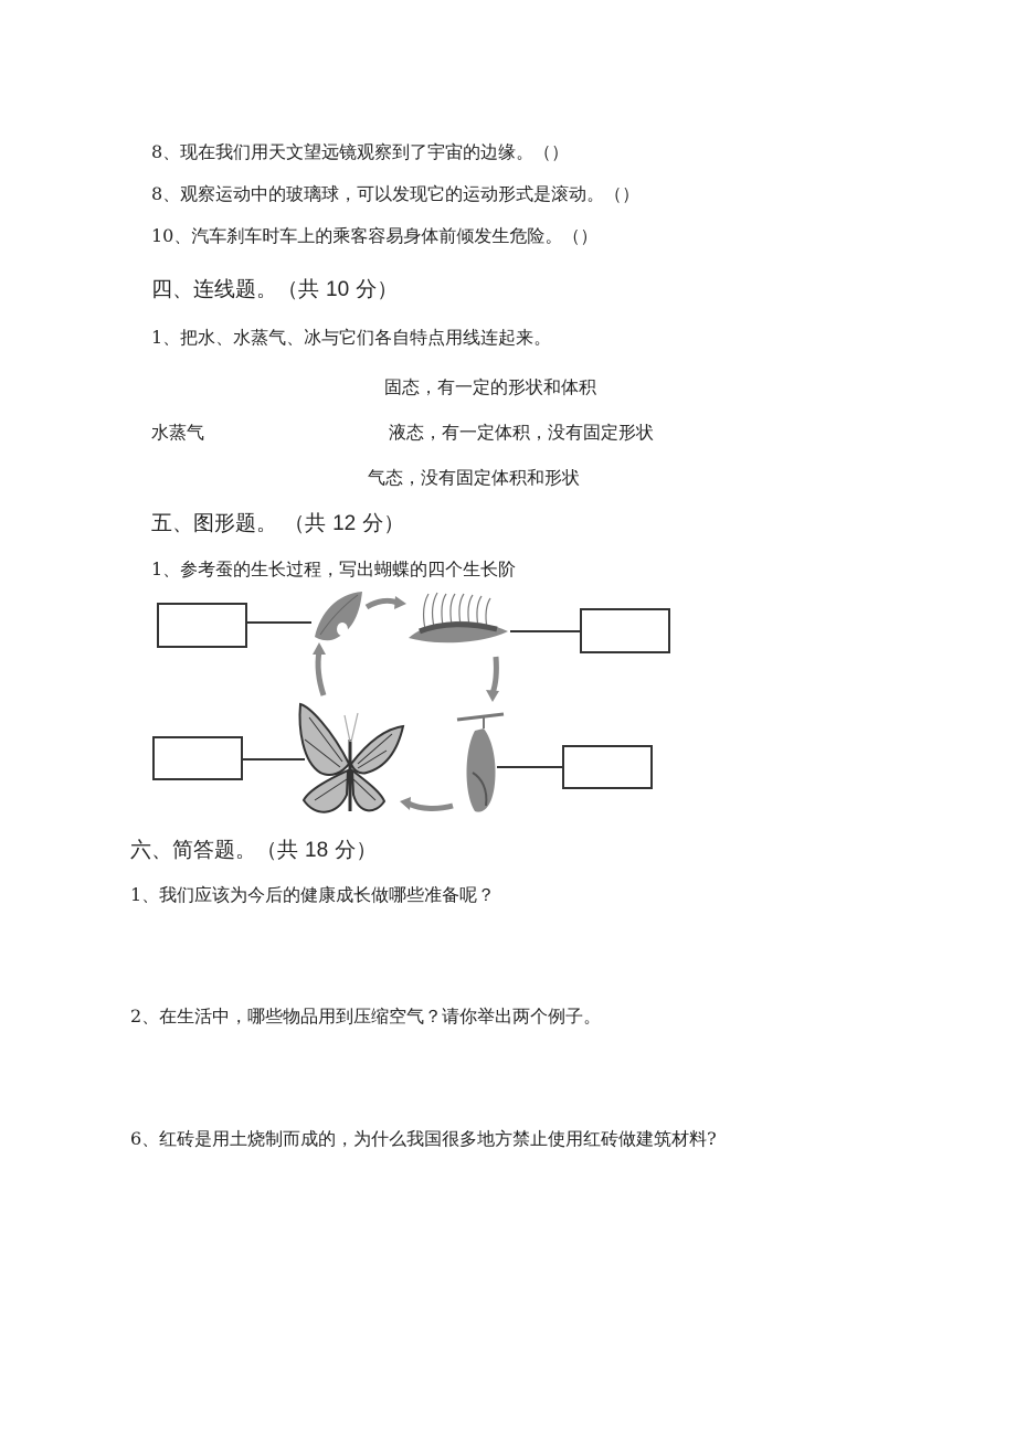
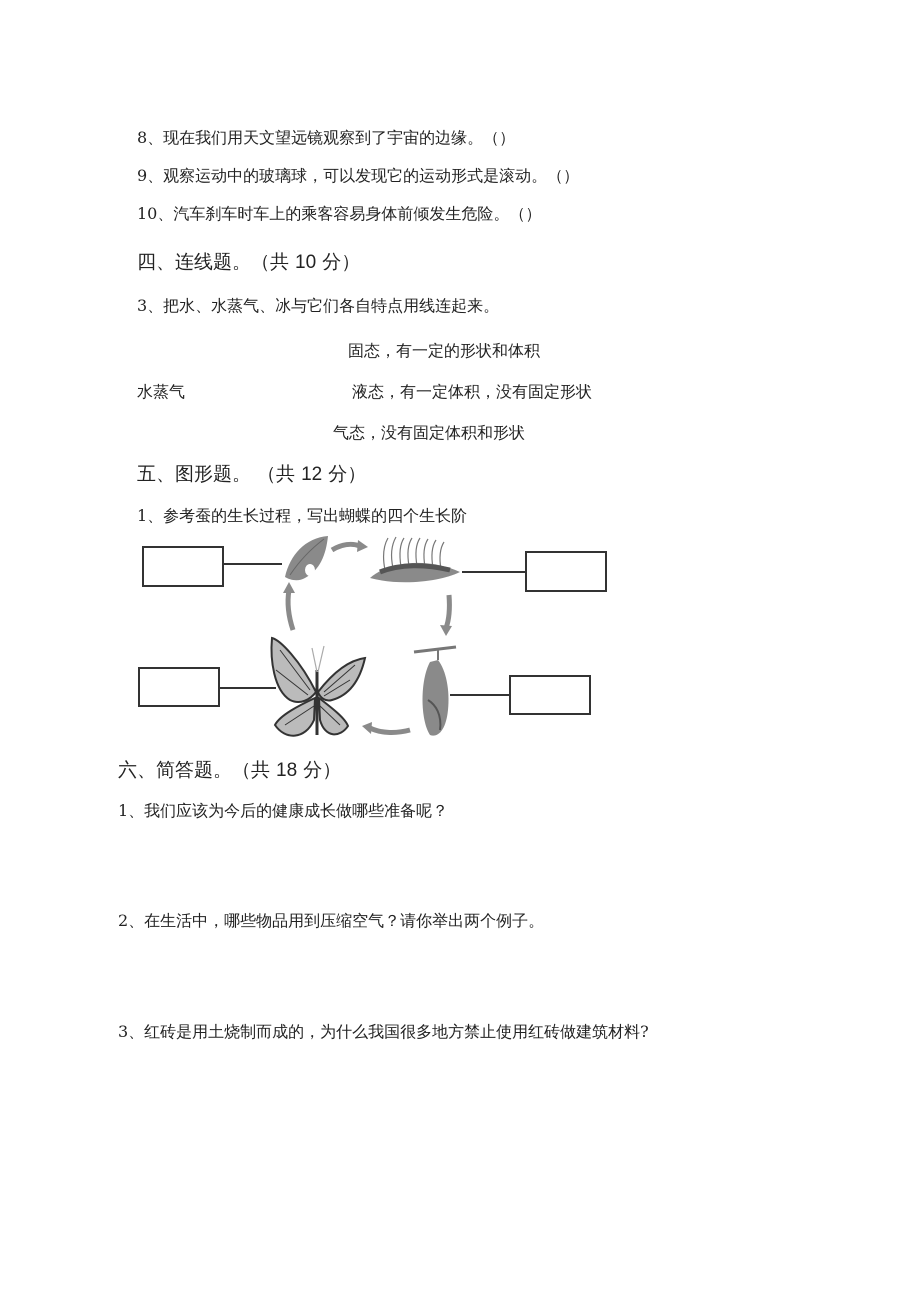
  8、现在我们用天文望远镜观察到了宇宙的边缘。（）
- 8、观察运动中的玻璃球，可以发现它的运动形式是滚动。（）
+ 9、观察运动中的玻璃球，可以发现它的运动形式是滚动。（）
  10、汽车刹车时车上的乘客容易身体前倾发生危险。（）
  四、连线题。（共 10 分）
- 1、把水、水蒸气、冰与它们各自特点用线连起来。
+ 3、把水、水蒸气、冰与它们各自特点用线连起来。
  固态，有一定的形状和体积
  水蒸气
  液态，有一定体积，没有固定形状
  气态，没有固定体积和形状
  五、图形题。 （共 12 分）
  1、参考蚕的生长过程，写出蝴蝶的四个生长阶
  六、简答题。（共 18 分）
  1、我们应该为今后的健康成长做哪些准备呢？
  2、在生活中，哪些物品用到压缩空气？请你举出两个例子。
- 6、红砖是用土烧制而成的，为什么我国很多地方禁止使用红砖做建筑材料?
+ 3、红砖是用土烧制而成的，为什么我国很多地方禁止使用红砖做建筑材料?
